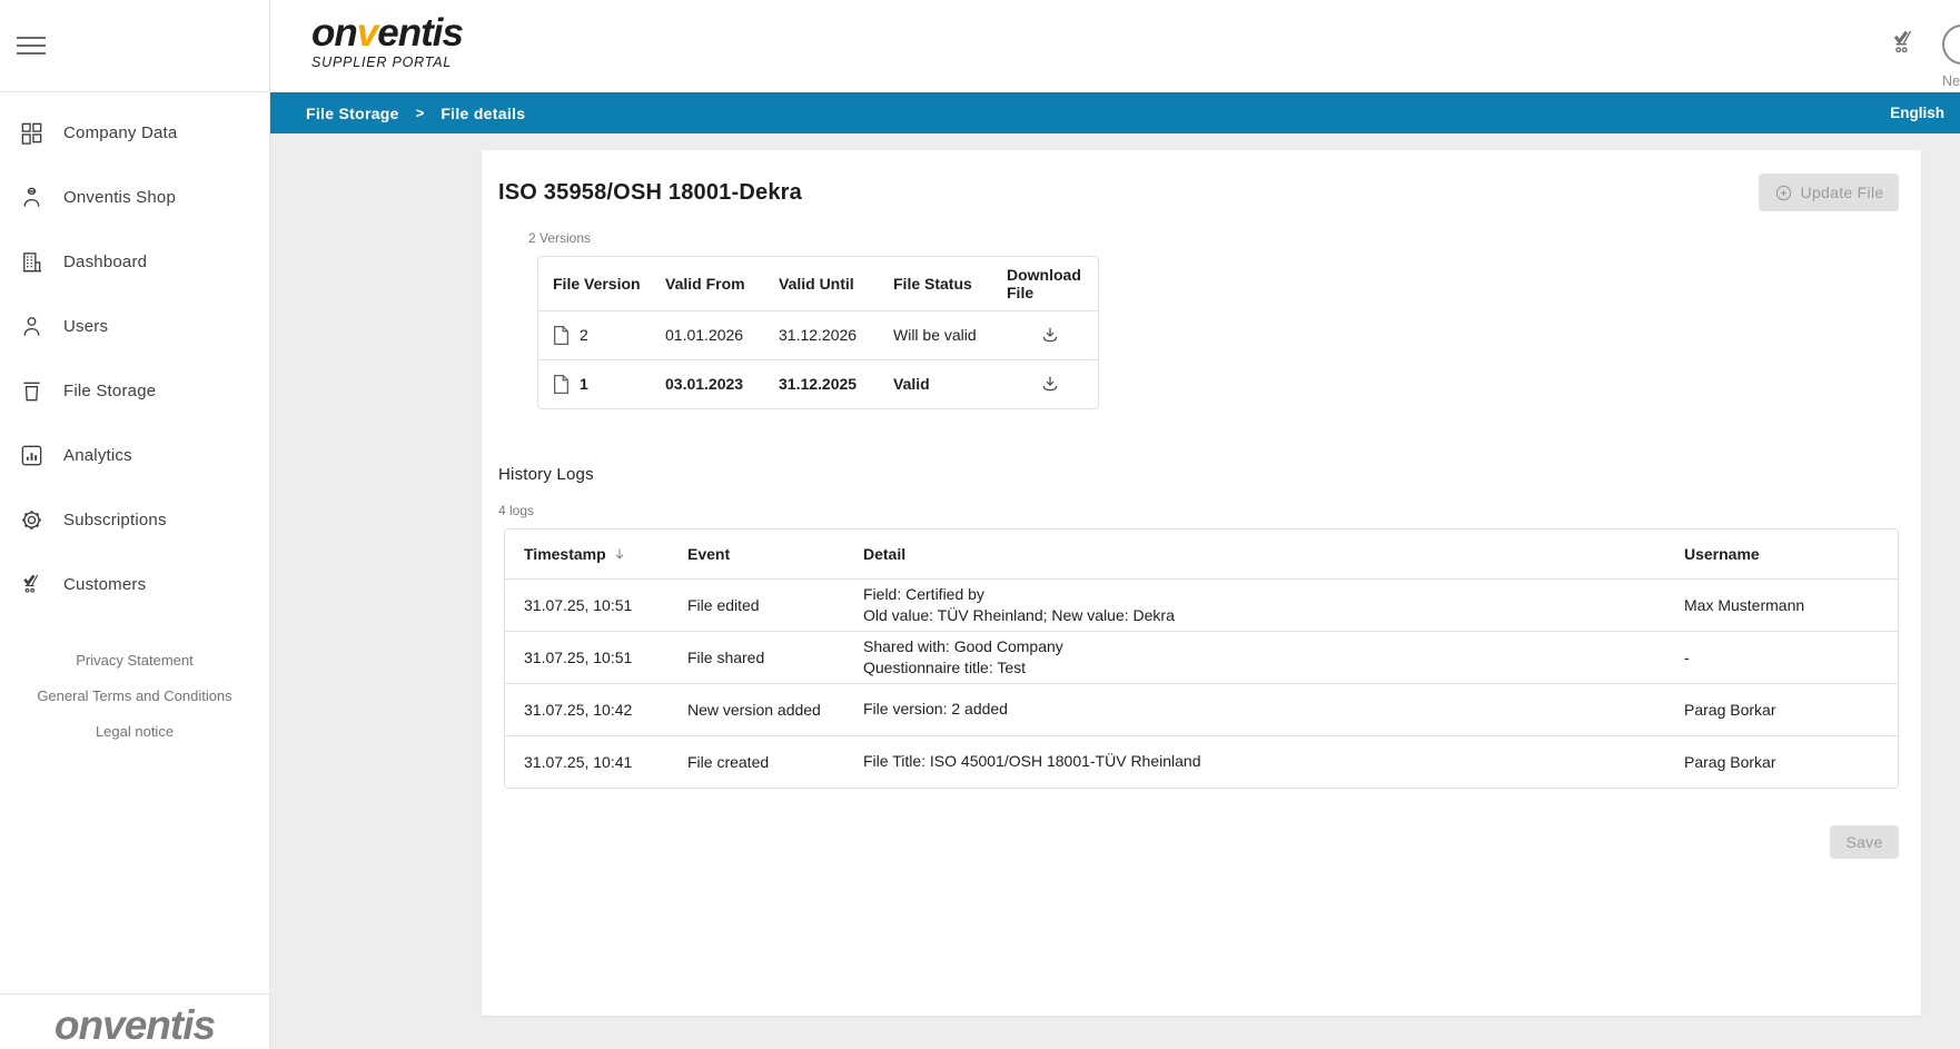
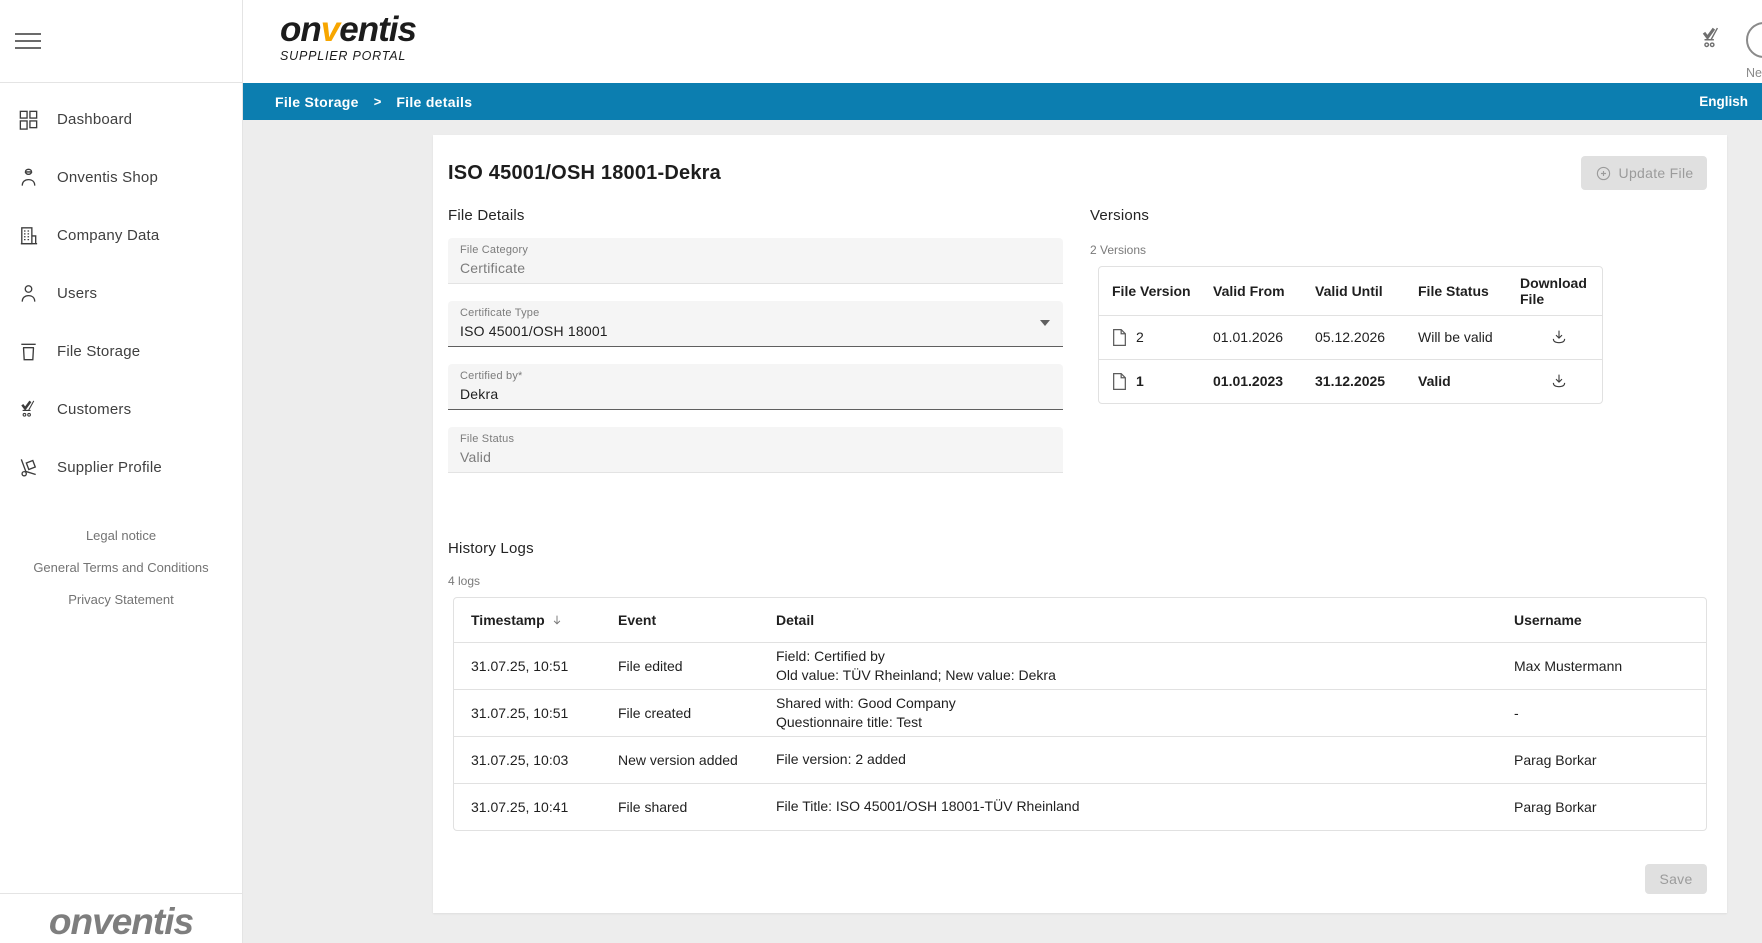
- Company Data
+ Dashboard
  Onventis Shop
- Dashboard
+ Company Data
  Users
  File Storage
- Analytics
- Subscriptions
  Customers
+ Supplier Profile
- Privacy Statement
+ Legal notice
  General Terms and Conditions
- Legal notice
+ Privacy Statement
  onventis
  onventis
  SUPPLIER PORTAL
  Ne
  File Storage
  >
  File details
  English
- ISO 35958/OSH 18001-Dekra
+ ISO 45001/OSH 18001-Dekra
  Update File
+ File Details
+ File Category
+ Certificate
+ Certificate Type
+ ISO 45001/OSH 18001
+ Certified by*
+ Dekra
+ File Status
+ Valid
+ Versions
  2 Versions
  File Version	Valid From	Valid Until	File Status	Download File
- 2	01.01.2026	31.12.2026	Will be valid
+ 2	01.01.2026	05.12.2026	Will be valid
- 1	03.01.2023	31.12.2025	Valid
+ 1	01.01.2023	31.12.2025	Valid
  History Logs
  4 logs
  Timestamp	Event	Detail	Username
  31.07.25, 10:51	File edited	Field: Certified byOld value: TÜV Rheinland; New value: Dekra	Max Mustermann
- 31.07.25, 10:51	File shared	Shared with: Good CompanyQuestionnaire title: Test	-
+ 31.07.25, 10:51	File created	Shared with: Good CompanyQuestionnaire title: Test	-
- 31.07.25, 10:42	New version added	File version: 2 added	Parag Borkar
+ 31.07.25, 10:03	New version added	File version: 2 added	Parag Borkar
- 31.07.25, 10:41	File created	File Title: ISO 45001/OSH 18001-TÜV Rheinland	Parag Borkar
+ 31.07.25, 10:41	File shared	File Title: ISO 45001/OSH 18001-TÜV Rheinland	Parag Borkar
  Save
